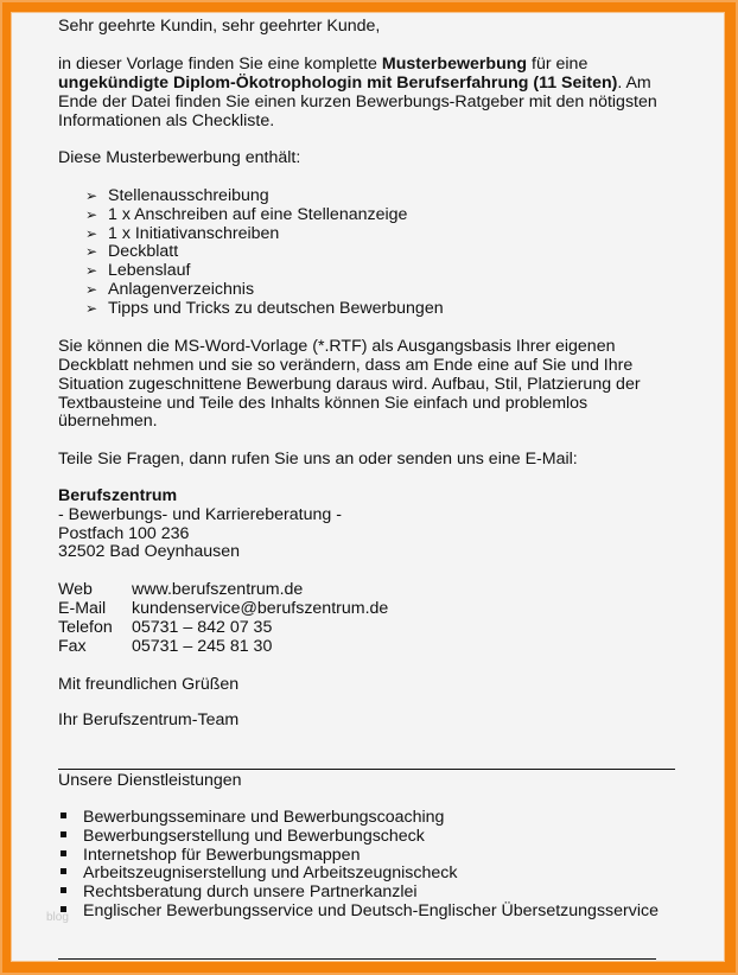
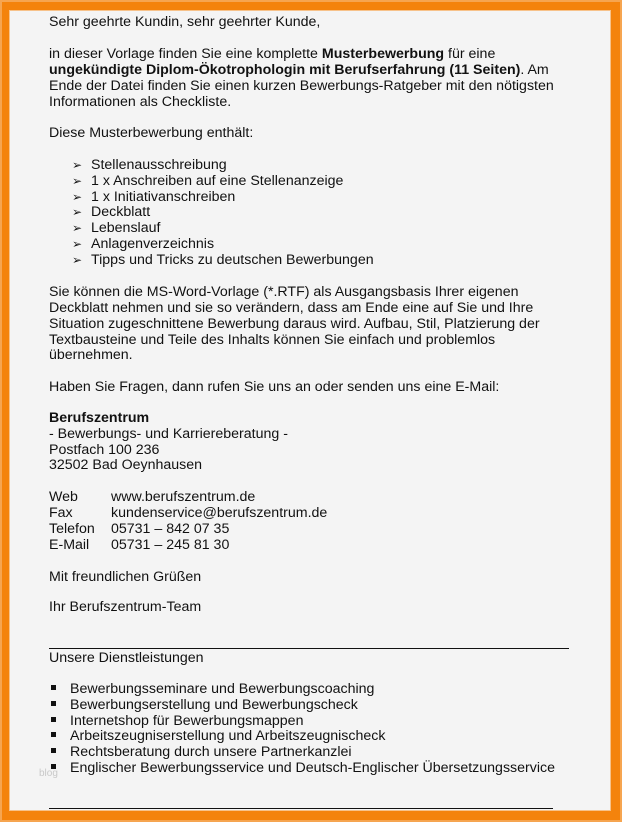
  Sehr geehrte Kundin, sehr geehrter Kunde,
  in dieser Vorlage finden Sie eine komplette Musterbewerbung für eine
  ungekündigte Diplom-Ökotrophologin mit Berufserfahrung (11 Seiten). Am
  Ende der Datei finden Sie einen kurzen Bewerbungs-Ratgeber mit den nötigsten
  Informationen als Checkliste.
  Diese Musterbewerbung enthält:
  ➢ Stellenausschreibung
  ➢ 1 x Anschreiben auf eine Stellenanzeige
  ➢ 1 x Initiativanschreiben
  ➢ Deckblatt
  ➢ Lebenslauf
  ➢ Anlagenverzeichnis
  ➢ Tipps und Tricks zu deutschen Bewerbungen
  Sie können die MS-Word-Vorlage (*.RTF) als Ausgangsbasis Ihrer eigenen
  Deckblatt nehmen und sie so verändern, dass am Ende eine auf Sie und Ihre
  Situation zugeschnittene Bewerbung daraus wird. Aufbau, Stil, Platzierung der
  Textbausteine und Teile des Inhalts können Sie einfach und problemlos
  übernehmen.
- Teile Sie Fragen, dann rufen Sie uns an oder senden uns eine E-Mail:
+ Haben Sie Fragen, dann rufen Sie uns an oder senden uns eine E-Mail:
  Berufszentrum
  - Bewerbungs- und Karriereberatung -
  Postfach 100 236
  32502 Bad Oeynhausen
  Web www.berufszentrum.de
- E-Mail kundenservice@berufszentrum.de
+ Fax kundenservice@berufszentrum.de
  Telefon 05731 – 842 07 35
- Fax 05731 – 245 81 30
+ E-Mail 05731 – 245 81 30
  Mit freundlichen Grüßen
  Ihr Berufszentrum-Team
  Unsere Dienstleistungen
  Bewerbungsseminare und Bewerbungscoaching
  Bewerbungserstellung und Bewerbungscheck
  Internetshop für Bewerbungsmappen
  Arbeitszeugniserstellung und Arbeitszeugnischeck
  Rechtsberatung durch unsere Partnerkanzlei
  Englischer Bewerbungsservice und Deutsch-Englischer Übersetzungsservice
  blog
